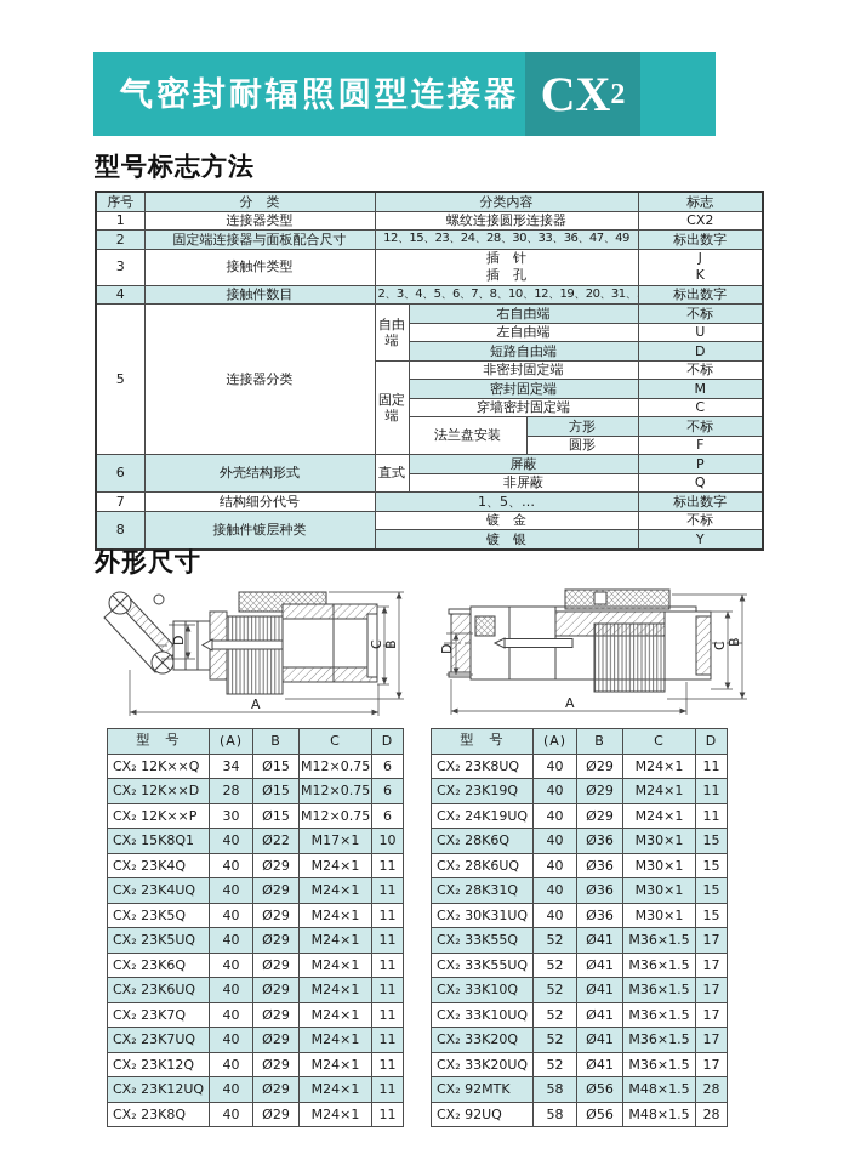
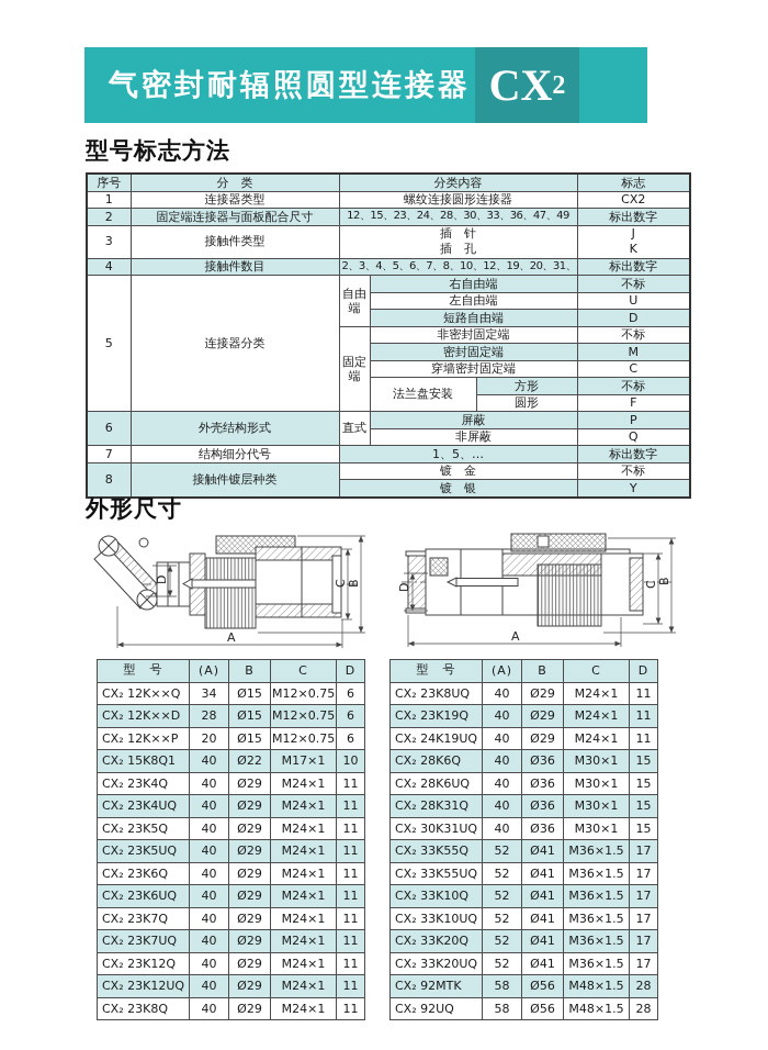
  气密封耐辐照圆型连接器
  CX
  2
  型号标志方法
  序号	分 类	分类内容	标志
  1	连接器类型	螺纹连接圆形连接器	CX2
  2	固定端连接器与面板配合尺寸	12、15、23、24、28、30、33、36、47、49	标出数字
  3	接触件类型	插 针 插 孔	J K
  4	接触件数目	2、3、4、5、6、7、8、10、12、19、20、31、	标出数字
  5	连接器分类	自由端	右自由端	不标
  左自由端	U
  短路自由端	D
  固定端	非密封固定端	不标
  密封固定端	M
  穿墙密封固定端	C
  法兰盘安装	方形	不标
  圆形	F
  6	外壳结构形式	直式	屏蔽	P
  非屏蔽	Q
  7	结构细分代号	1、5、…	标出数字
  8	接触件镀层种类	镀 金	不标
  镀 银	Y
  外形尺寸
  A
  A
  型 号	(A)	B	C	D
  CX₂ 12K××Q	34	Ø15	M12×0.75	6
  CX₂ 12K××D	28	Ø15	M12×0.75	6
- CX₂ 12K××P	30	Ø15	M12×0.75	6
+ CX₂ 12K××P	20	Ø15	M12×0.75	6
  CX₂ 15K8Q1	40	Ø22	M17×1	10
  CX₂ 23K4Q	40	Ø29	M24×1	11
  CX₂ 23K4UQ	40	Ø29	M24×1	11
  CX₂ 23K5Q	40	Ø29	M24×1	11
  CX₂ 23K5UQ	40	Ø29	M24×1	11
  CX₂ 23K6Q	40	Ø29	M24×1	11
  CX₂ 23K6UQ	40	Ø29	M24×1	11
  CX₂ 23K7Q	40	Ø29	M24×1	11
  CX₂ 23K7UQ	40	Ø29	M24×1	11
  CX₂ 23K12Q	40	Ø29	M24×1	11
  CX₂ 23K12UQ	40	Ø29	M24×1	11
  CX₂ 23K8Q	40	Ø29	M24×1	11
  型 号	(A)	B	C	D
  CX₂ 23K8UQ	40	Ø29	M24×1	11
  CX₂ 23K19Q	40	Ø29	M24×1	11
  CX₂ 24K19UQ	40	Ø29	M24×1	11
  CX₂ 28K6Q	40	Ø36	M30×1	15
  CX₂ 28K6UQ	40	Ø36	M30×1	15
  CX₂ 28K31Q	40	Ø36	M30×1	15
  CX₂ 30K31UQ	40	Ø36	M30×1	15
  CX₂ 33K55Q	52	Ø41	M36×1.5	17
  CX₂ 33K55UQ	52	Ø41	M36×1.5	17
  CX₂ 33K10Q	52	Ø41	M36×1.5	17
  CX₂ 33K10UQ	52	Ø41	M36×1.5	17
  CX₂ 33K20Q	52	Ø41	M36×1.5	17
  CX₂ 33K20UQ	52	Ø41	M36×1.5	17
  CX₂ 92MTK	58	Ø56	M48×1.5	28
  CX₂ 92UQ	58	Ø56	M48×1.5	28
